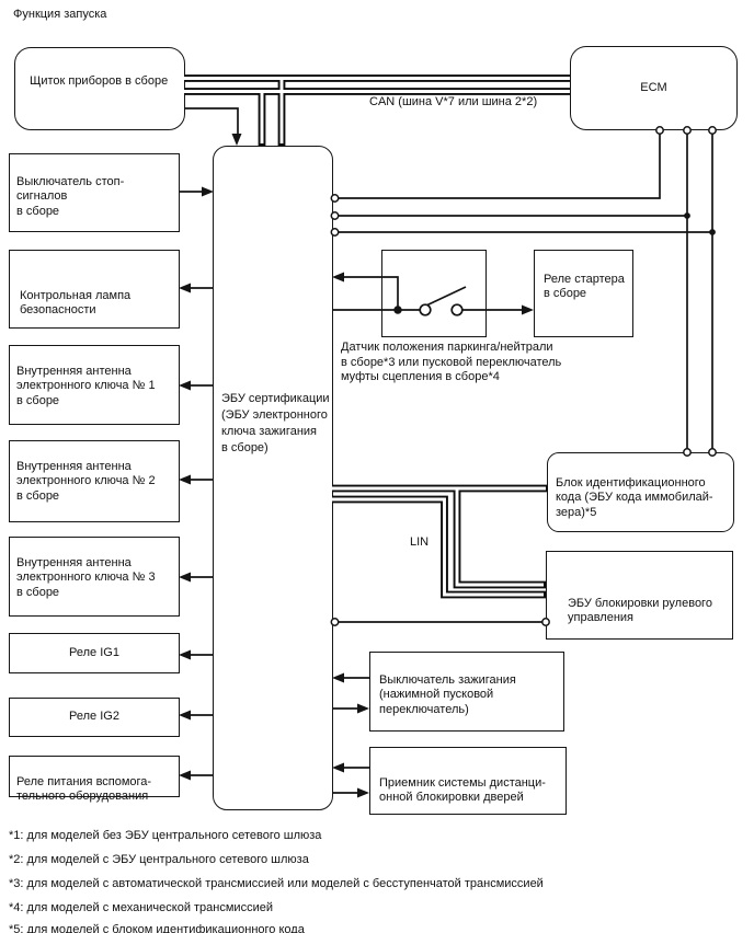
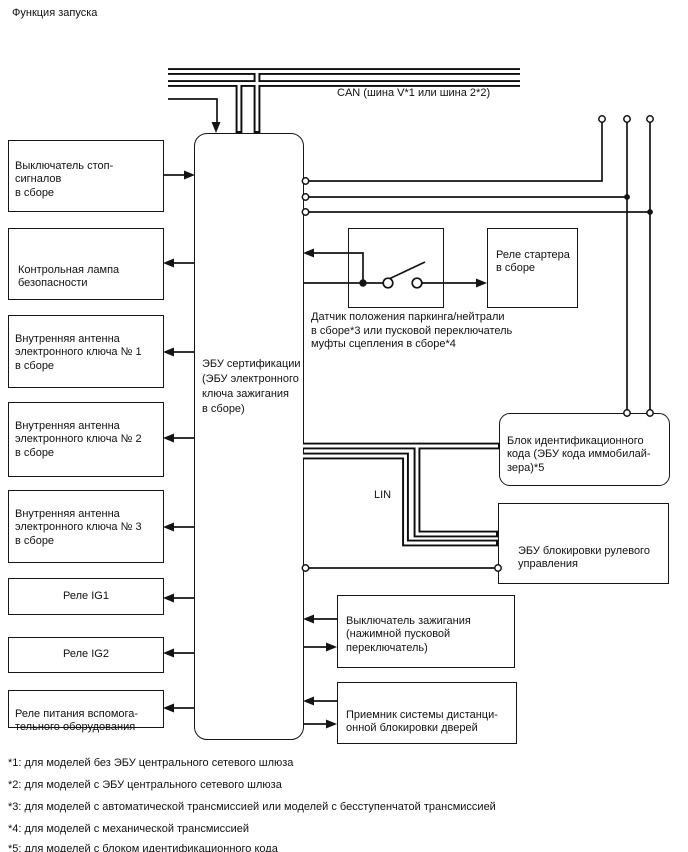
  Функция запуска
- Щиток приборов в сборе
- ECM
  ЭБУ сертификации
  (ЭБУ электронного
  ключа зажигания
  в сборе)
  Блок идентификационного
  кода (ЭБУ кода иммобилай-
  зера)*5
  Выключатель стоп-сигналов
  в сборе
  Контрольная лампа
  безопасности
  Внутренняя антенна
  электронного ключа № 1
  в сборе
  Внутренняя антенна
  электронного ключа № 2
  в сборе
  Внутренняя антенна
  электронного ключа № 3
  в сборе
  Реле IG1
  Реле IG2
  Реле питания вспомога-
  тельного оборудования
  Реле стартера
  в сборе
  ЭБУ блокировки рулевого
  управления
  Выключатель зажигания
  (нажимной пусковой
  переключатель)
  Приемник системы дистанци-
  онной блокировки дверей
- CAN (шина V*7 или шина 2*2)
+ CAN (шина V*1 или шина 2*2)
  LIN
  Датчик положения паркинга/нейтрали
  в сборе*3 или пусковой переключатель
  муфты сцепления в сборе*4
  *1: для моделей без ЭБУ центрального сетевого шлюза
  *2: для моделей с ЭБУ центрального сетевого шлюза
  *3: для моделей с автоматической трансмиссией или моделей с бесступенчатой трансмиссией
  *4: для моделей с механической трансмиссией
  *5: для моделей с блоком идентификационного кода
